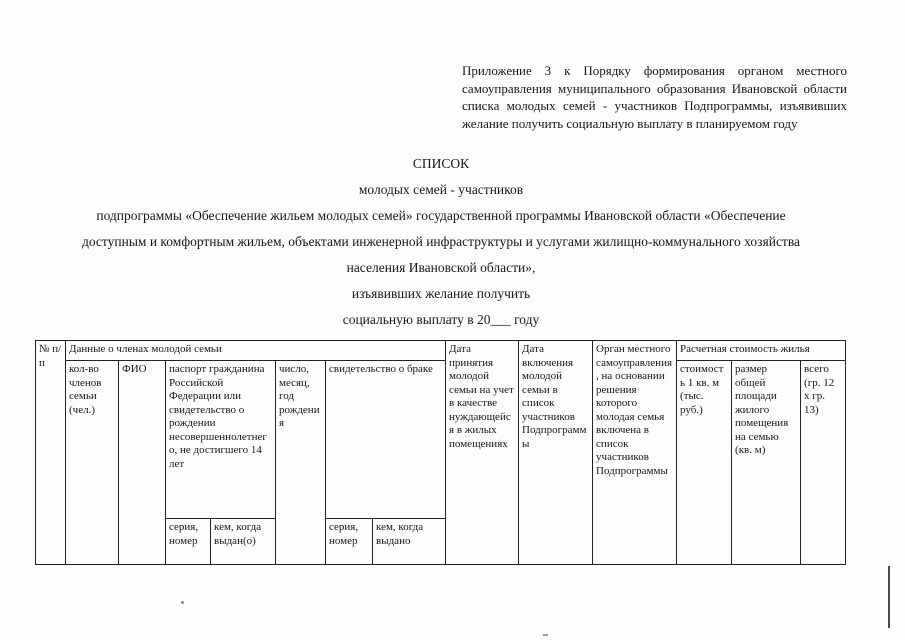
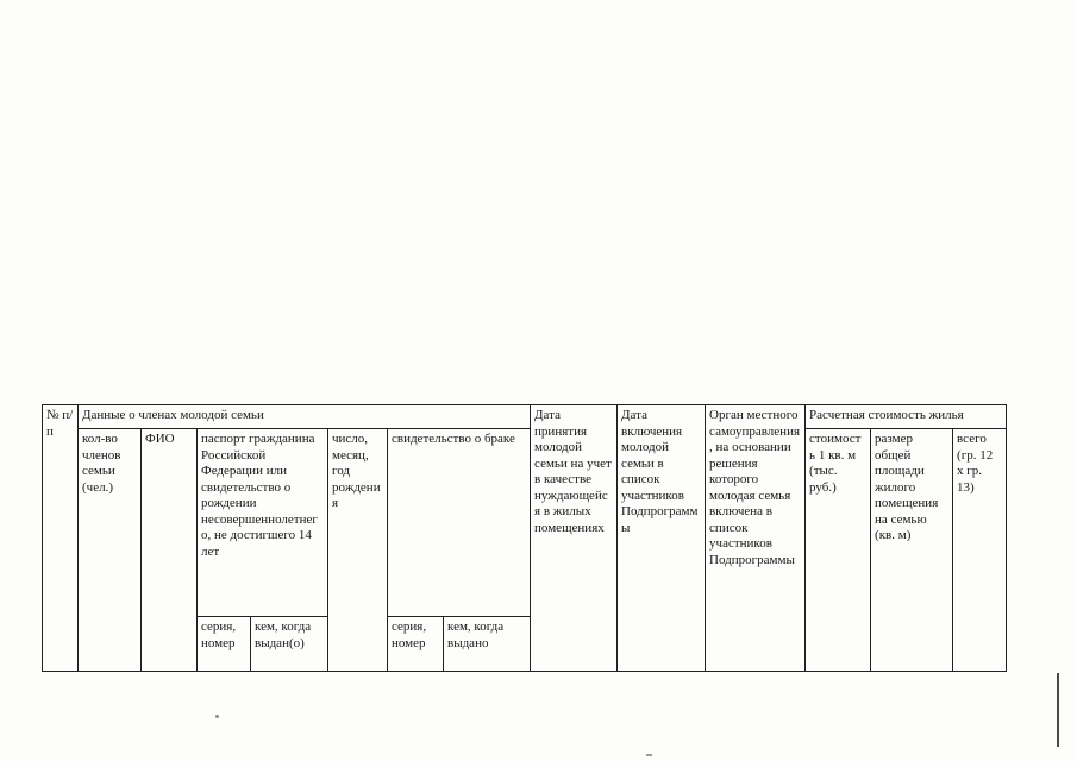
- Приложение 3 к Порядку формирования органом местного самоуправления муниципального образования Ивановской области списка молодых семей - участников Подпрограммы, изъявивших желание получить социальную выплату в планируемом году
- СПИСОК
- молодых семей - участников
- подпрограммы «Обеспечение жильем молодых семей» государственной программы Ивановской области «Обеспечение
- доступным и комфортным жильем, объектами инженерной инфраструктуры и услугами жилищно-коммунального хозяйства
- населения Ивановской области»,
- изъявивших желание получить
- социальную выплату в 20___ году
  № п/п	Данные о членах молодой семьи	Дата принятия молодой семьи на учет в качестве нуждающейся в жилых помещениях	Дата включения молодой семьи в список участников Подпрограммы	Орган местного самоуправления, на основании решения которого молодая семья включена в список участников Подпрограммы	Расчетная стоимость жилья
  кол-во членов семьи (чел.)	ФИО	паспорт гражданина Российской Федерации или свидетельство о рождении несовершеннолетнего, не достигшего 14 лет	число, месяц, год рождения	свидетельство о браке	стоимость 1 кв. м (тыс. руб.)	размер общей площади жилого помещения на семью (кв. м)	всего (гр. 12 х гр. 13)
  серия, номер	кем, когда выдан(о)	серия, номер	кем, когда выдано
